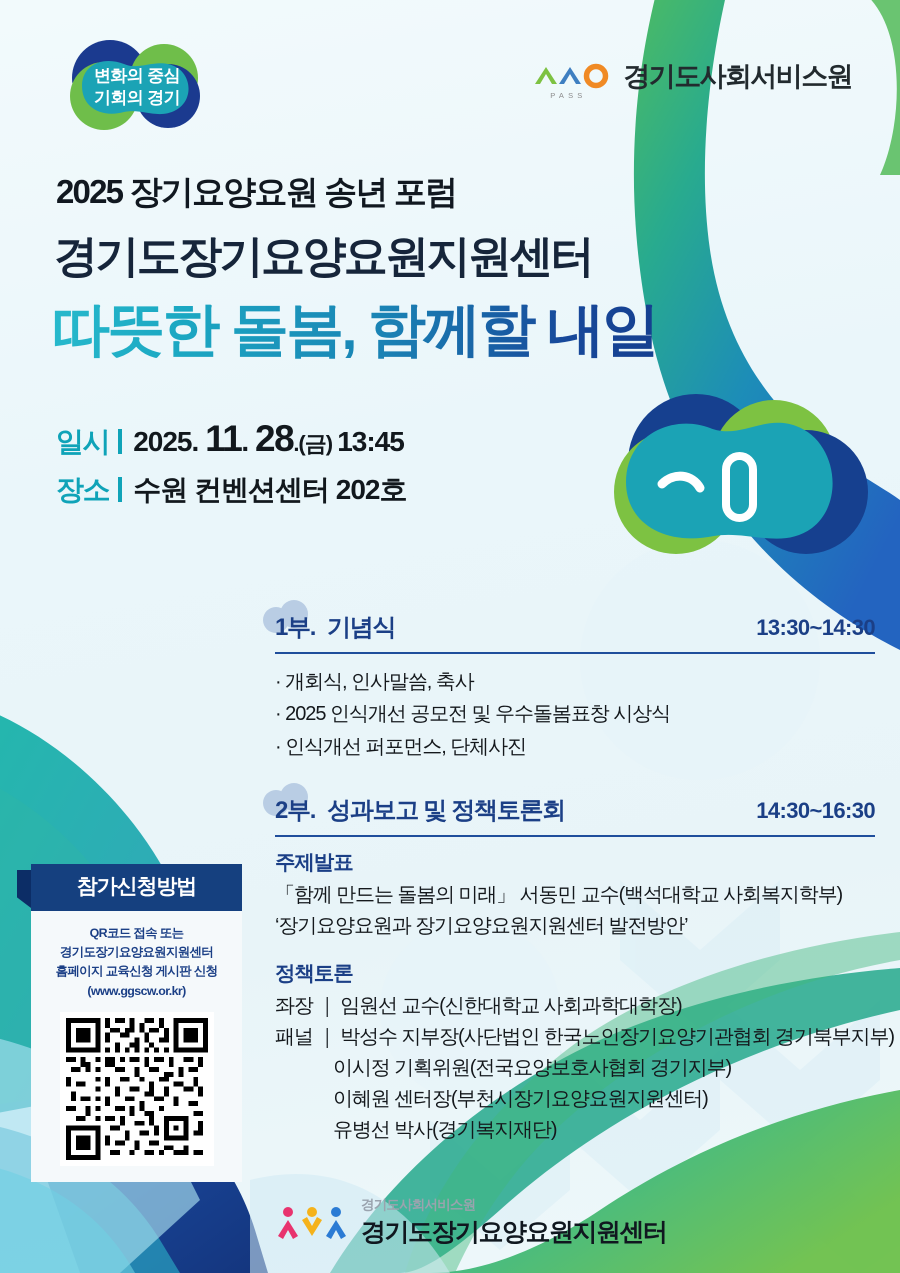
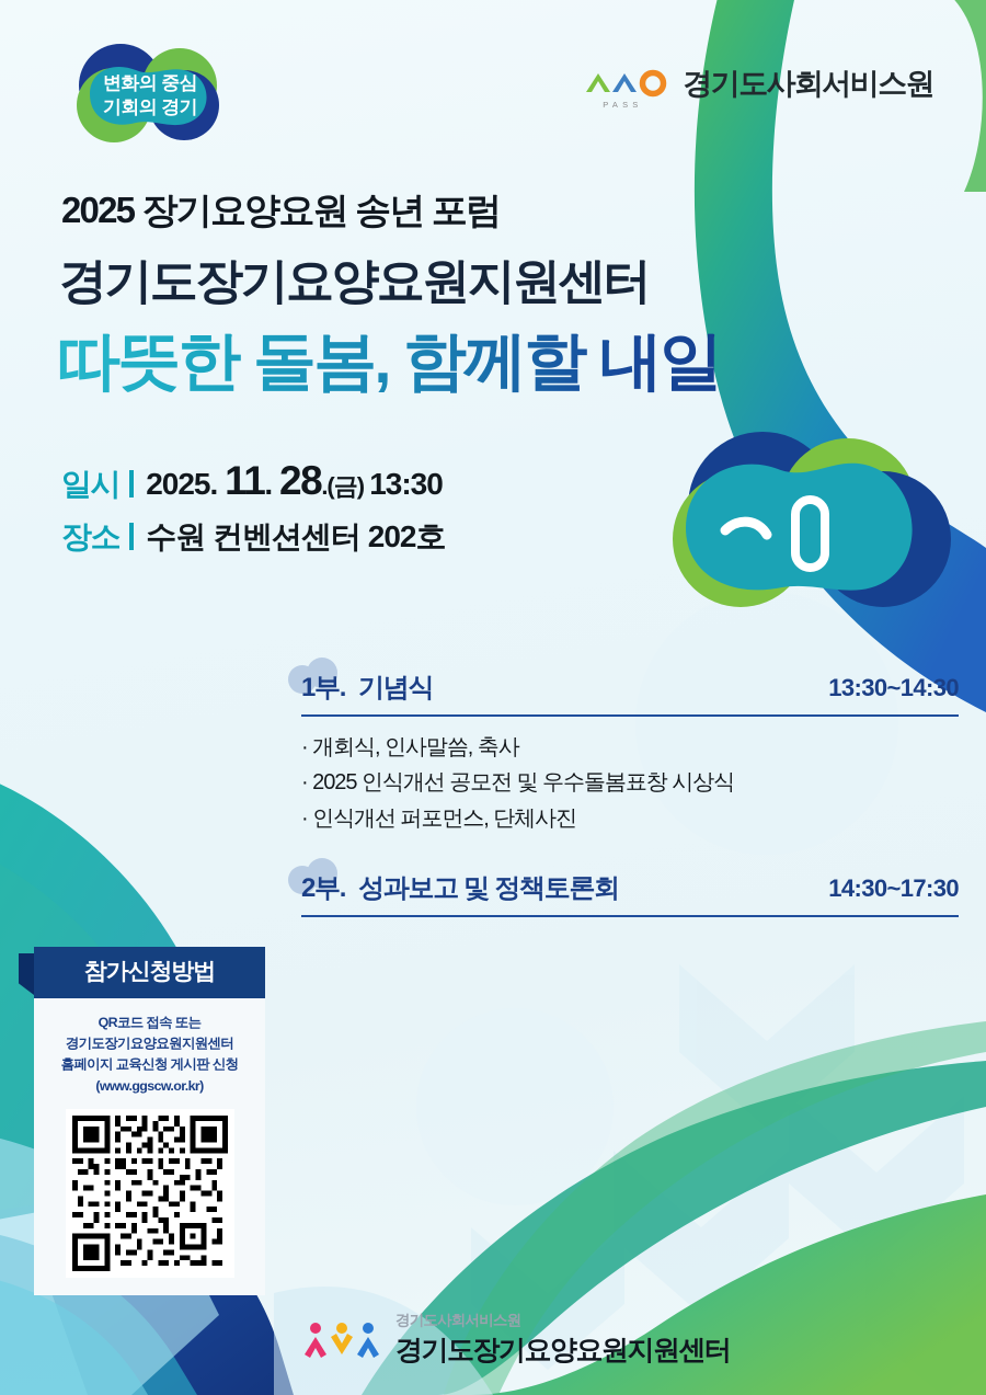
  변화의 중심
  기회의 경기
  PASS
  경기도사회서비스원
  2025 장기요양요원 송년 포럼
  경기도장기요양요원지원센터
  따뜻한 돌봄, 함께할 내일
  일시
- 2025. 11. 28.(금) 13:45
+ 2025. 11. 28.(금) 13:30
  장소
  수원 컨벤션센터 202호
  1부. 기념식
  13:30~14:30
  · 개회식, 인사말씀, 축사
  · 2025 인식개선 공모전 및 우수돌봄표창 시상식
  · 인식개선 퍼포먼스, 단체사진
  2부. 성과보고 및 정책토론회
- 14:30~16:30
+ 14:30~17:30
- 주제발표
- 「함께 만드는 돌봄의 미래」 서동민 교수(백석대학교 사회복지학부)
- ‘장기요양요원과 장기요양요원지원센터 발전방안’
- 정책토론
- 좌장 ｜ 임원선 교수(신한대학교 사회과학대학장)
- 패널 ｜ 박성수 지부장(사단법인 한국노인장기요양기관협회 경기북부지부)
- 이시정 기획위원(전국요양보호사협회 경기지부)
- 이혜원 센터장(부천시장기요양요원지원센터)
- 유병선 박사(경기복지재단)
  참가신청방법
  QR코드 접속 또는
  경기도장기요양요원지원센터
  홈페이지 교육신청 게시판 신청
  (www.ggscw.or.kr)
  경기도사회서비스원
  경기도장기요양요원지원센터
